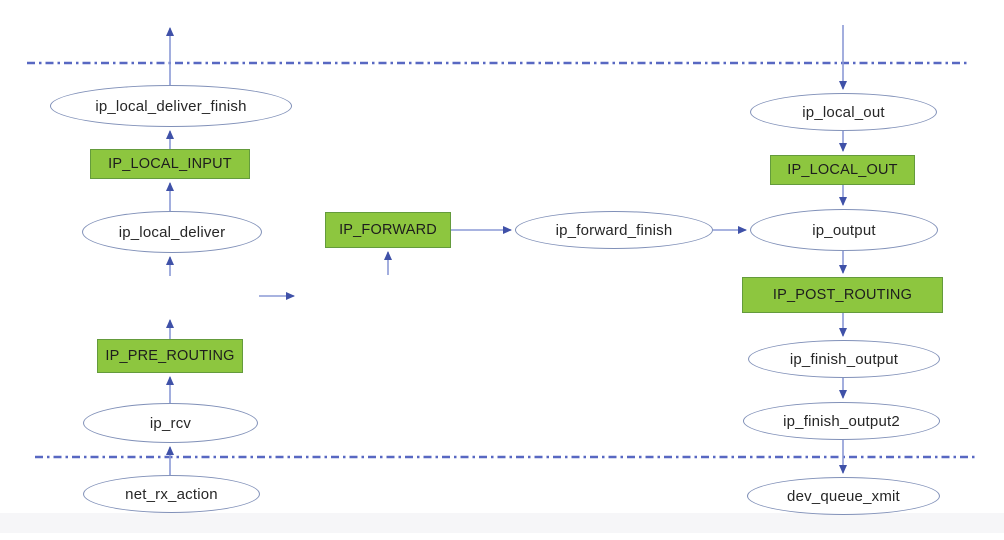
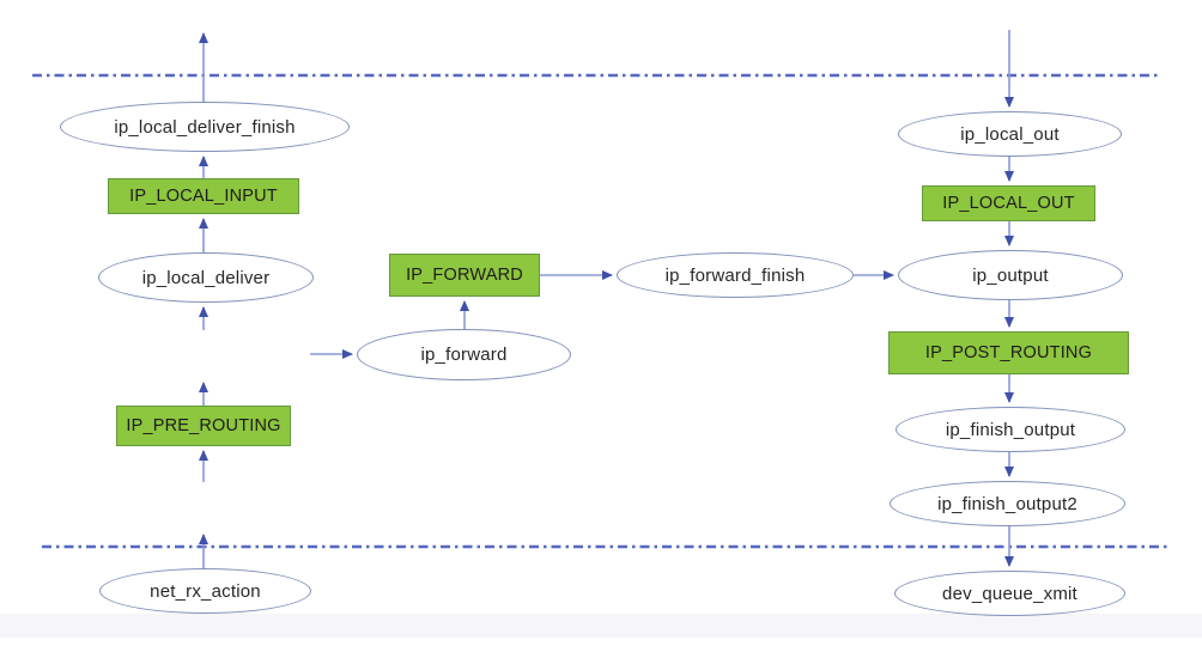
  ip_local_deliver_finish
  IP_LOCAL_INPUT
  ip_local_deliver
  IP_PRE_ROUTING
- ip_rcv
  net_rx_action
  IP_FORWARD
+ ip_forward
  ip_forward_finish
  ip_local_out
  IP_LOCAL_OUT
  ip_output
  IP_POST_ROUTING
  ip_finish_output
  ip_finish_output2
  dev_queue_xmit
